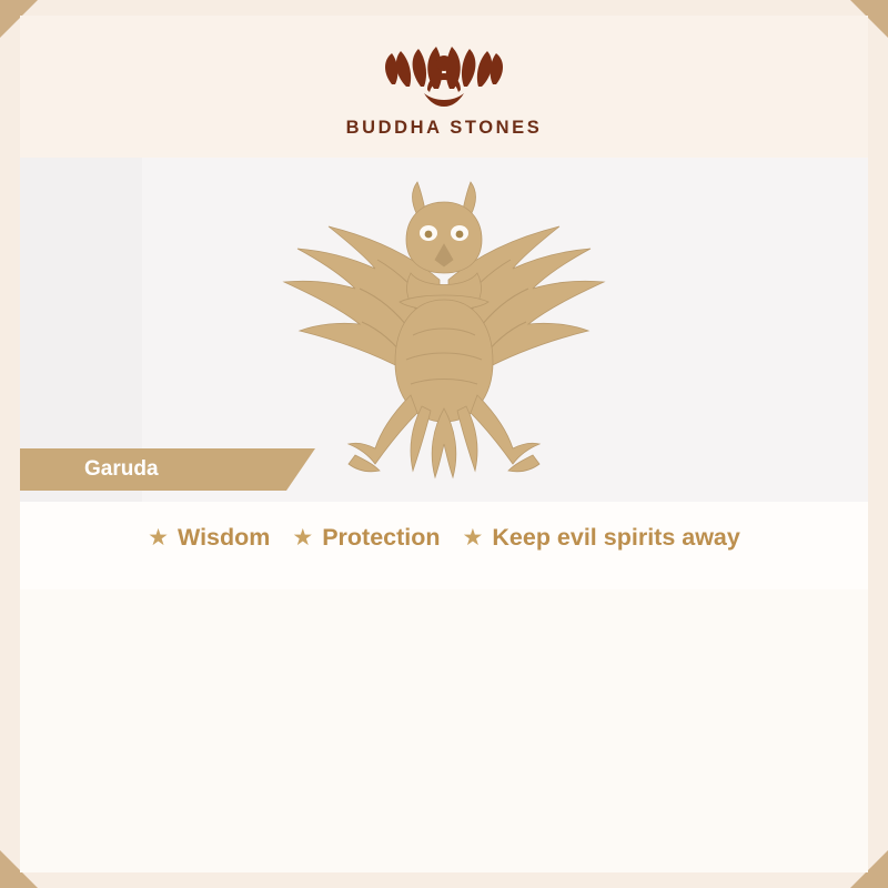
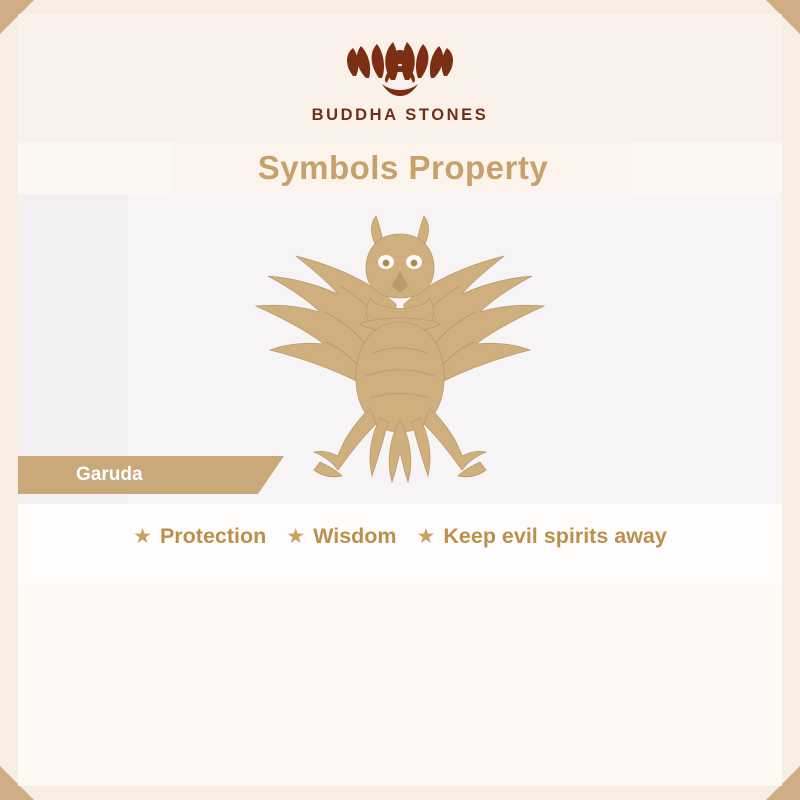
  BUDDHA STONES
+ Symbols Property
  Garuda
  ★
- Wisdom
+ Protection
  ★
- Protection
+ Wisdom
  ★
  Keep evil spirits away
